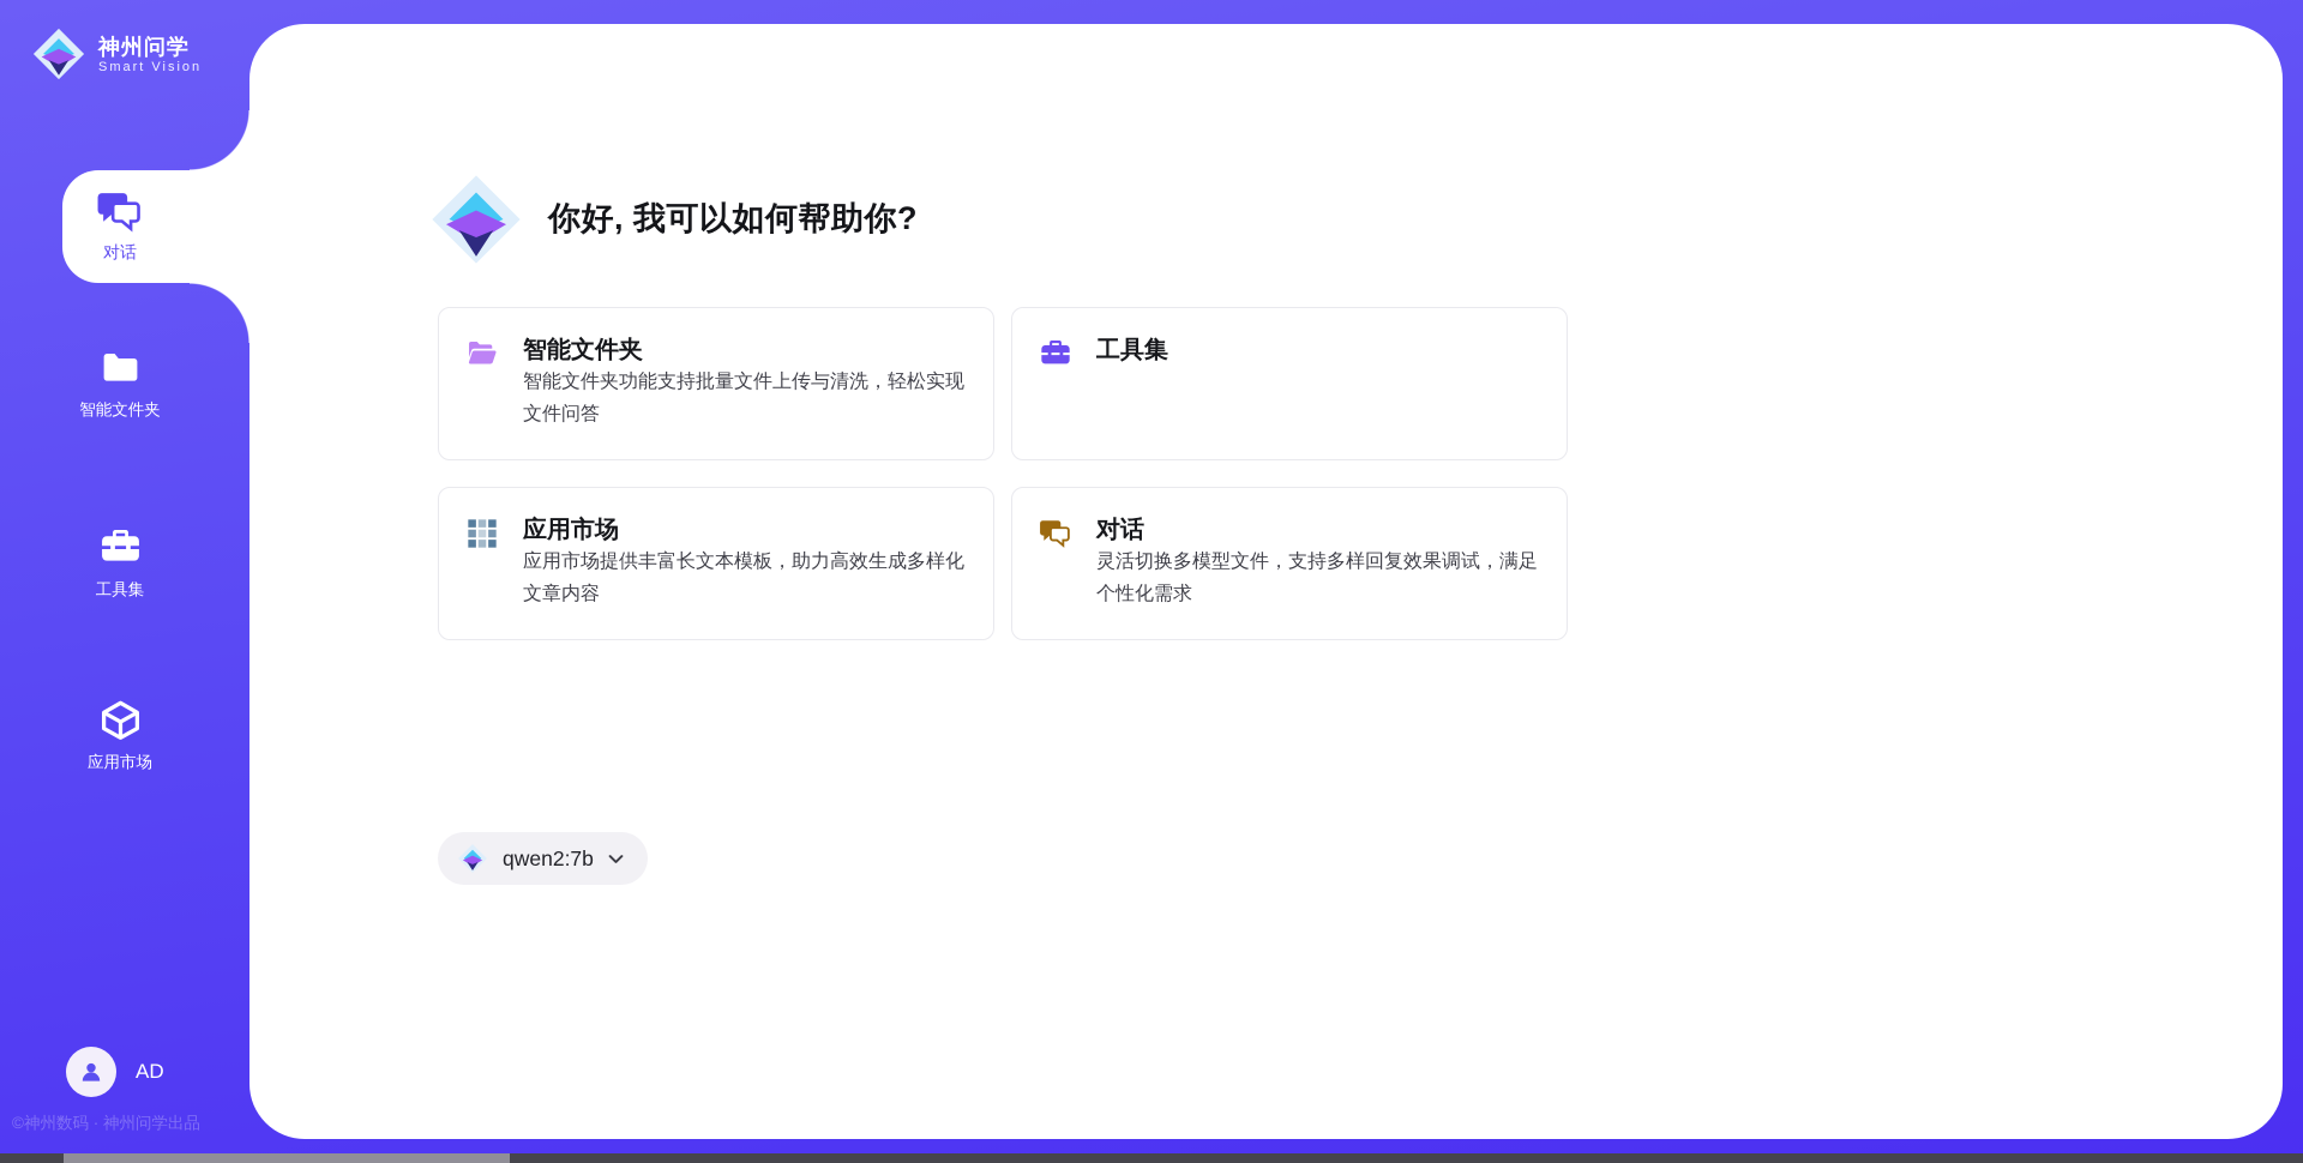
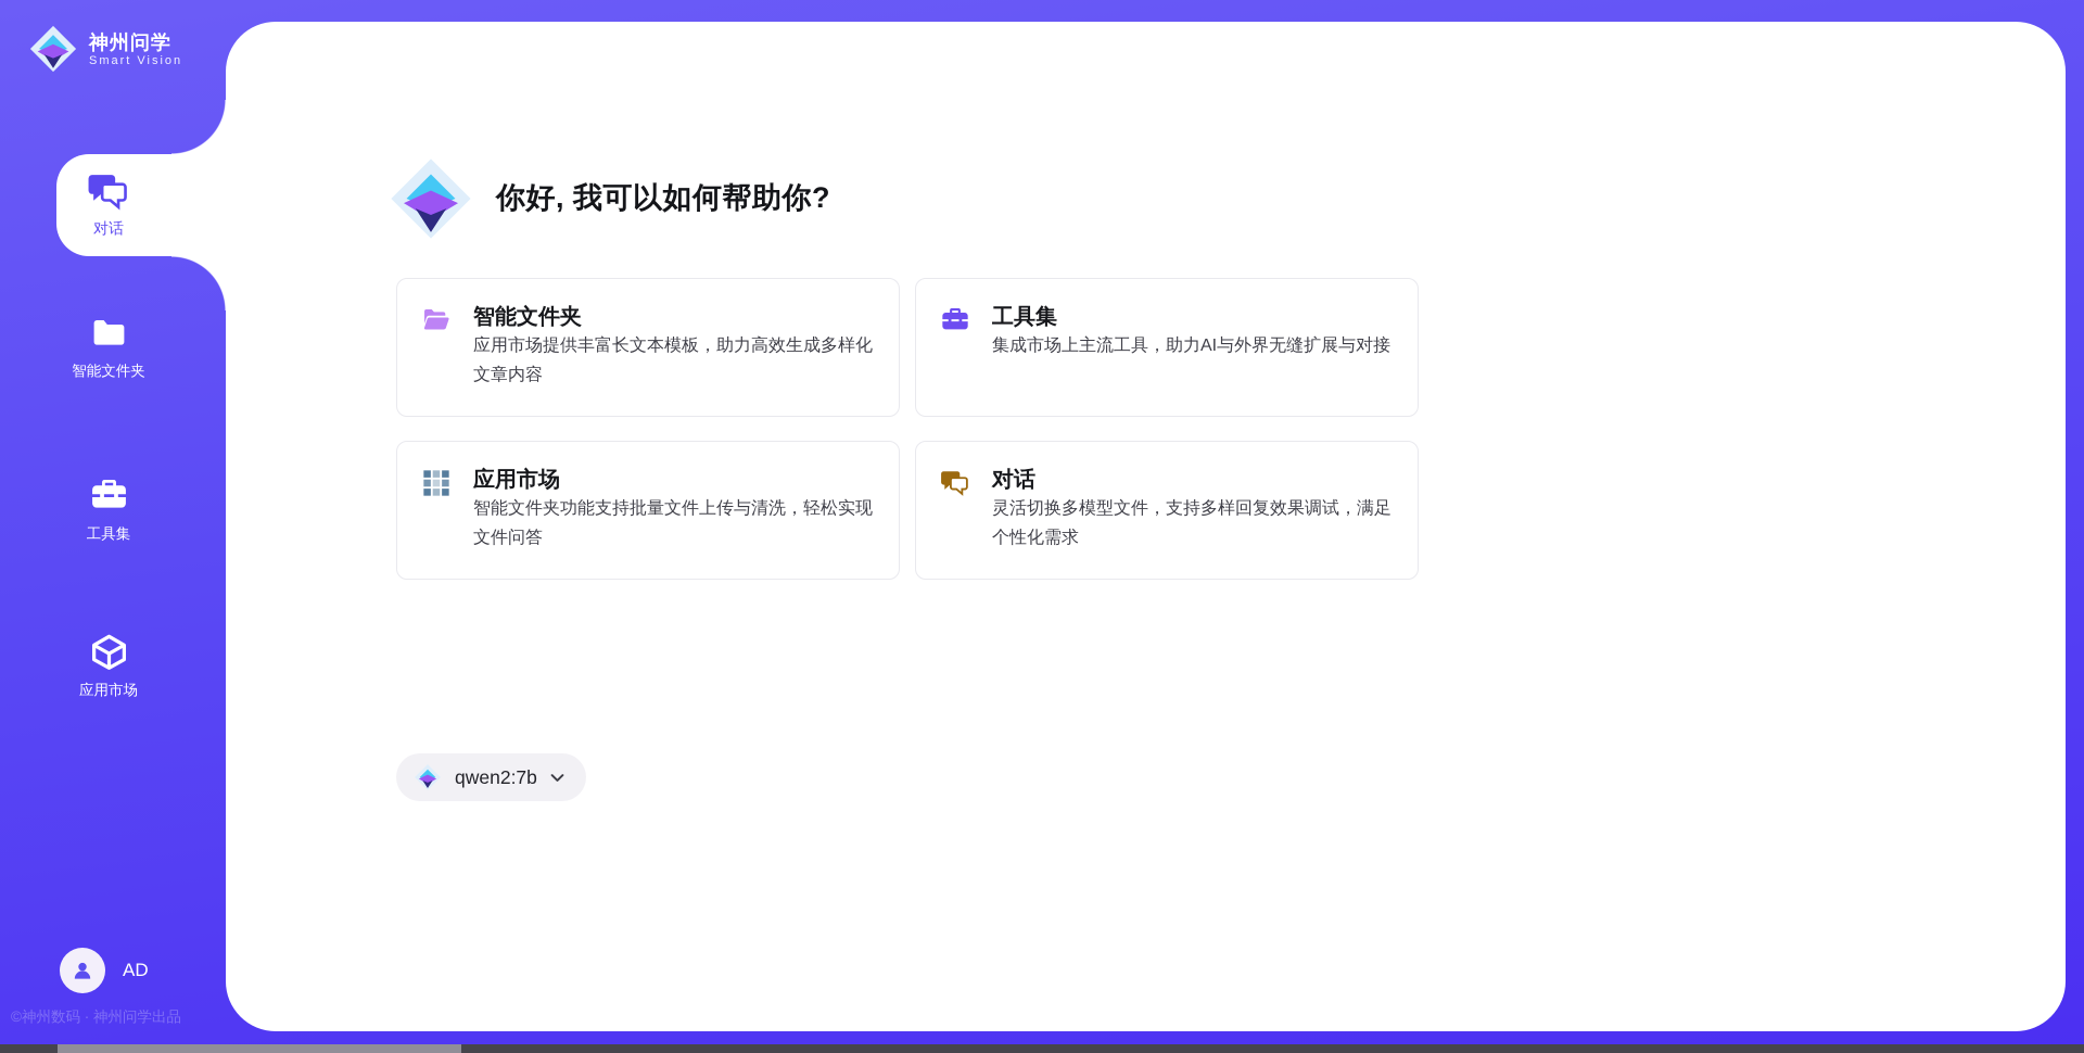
  神州问学
  Smart Vision
  对话
  智能文件夹
  工具集
  应用市场
  AD
  ©神州数码 · 神州问学出品
  你好, 我可以如何帮助你?
  智能文件夹
- 智能文件夹功能支持批量文件上传与清洗，轻松实现文件问答
+ 应用市场提供丰富长文本模板，助力高效生成多样化文章内容
  工具集
+ 集成市场上主流工具，助力AI与外界无缝扩展与对接
  应用市场
- 应用市场提供丰富长文本模板，助力高效生成多样化文章内容
+ 智能文件夹功能支持批量文件上传与清洗，轻松实现文件问答
  对话
  灵活切换多模型文件，支持多样回复效果调试，满足个性化需求
  qwen2:7b
